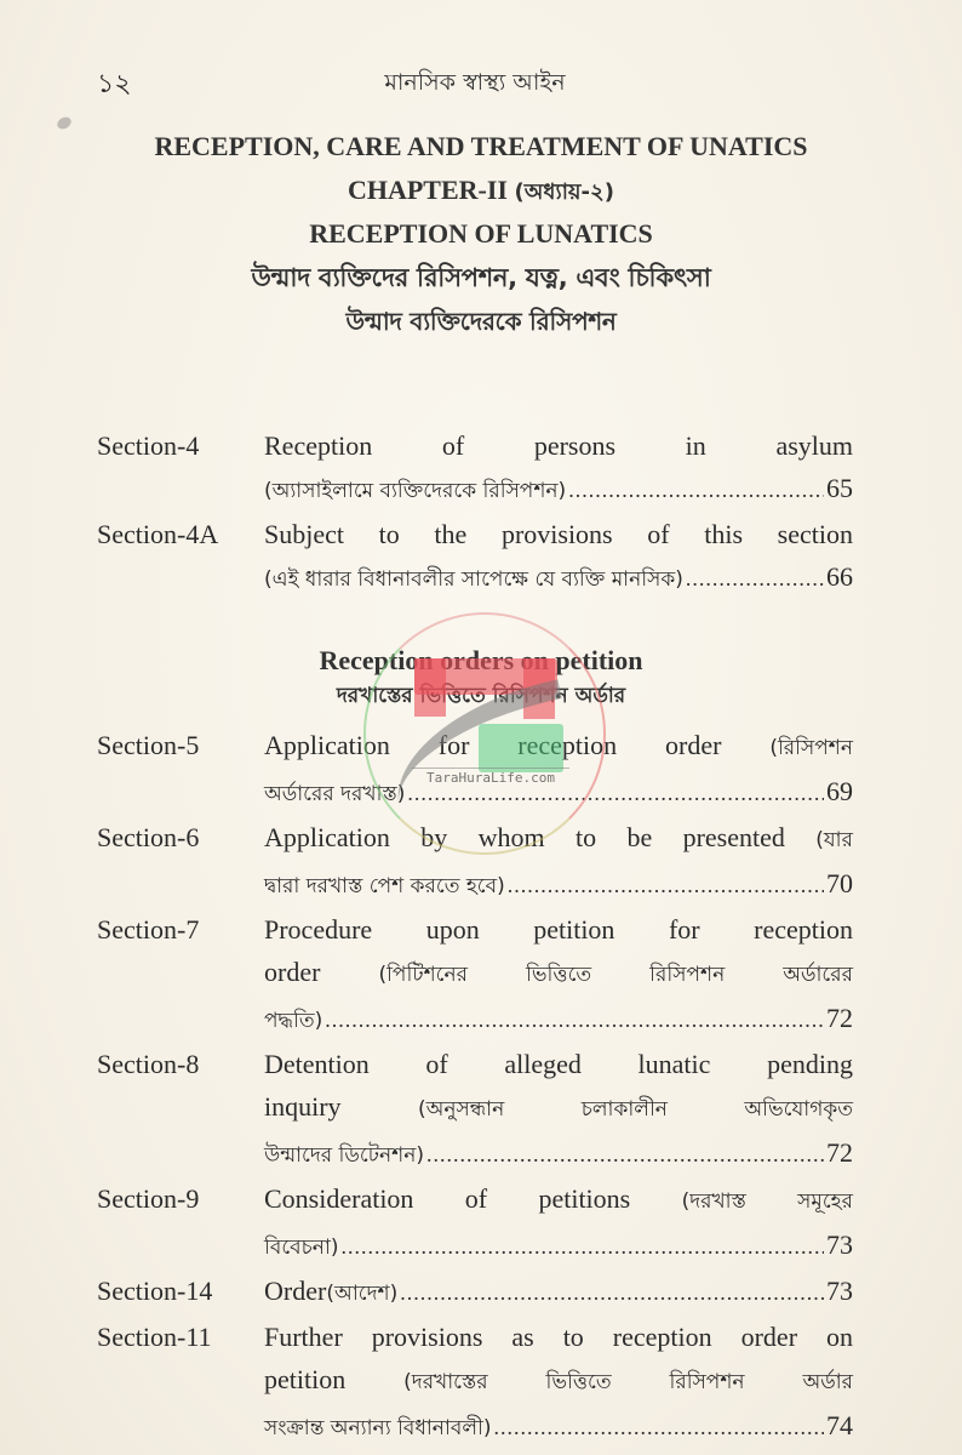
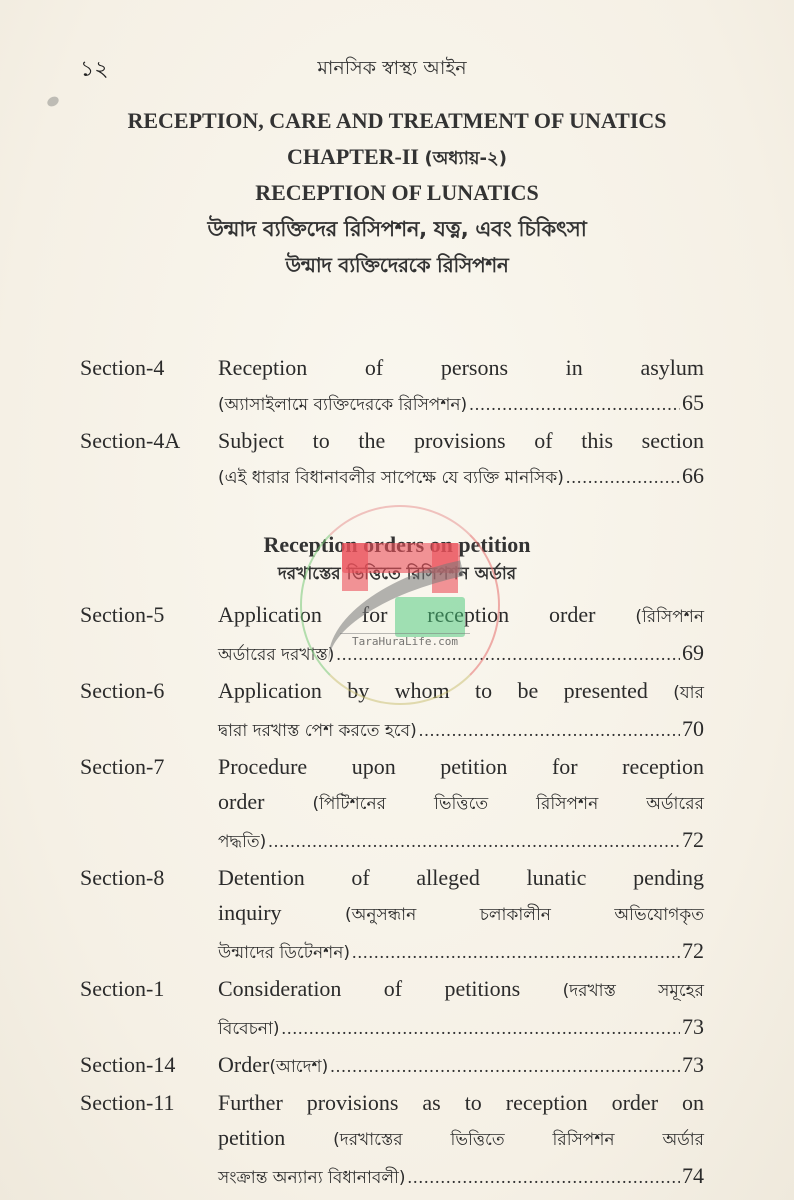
  ১২
  মানসিক স্বাস্থ্য আইন
  RECEPTION, CARE AND TREATMENT OF UNATICS
  CHAPTER-II (অধ্যায়-২)
  RECEPTION OF LUNATICS
  উন্মাদ ব্যক্তিদের রিসিপশন, যত্ন, এবং চিকিৎসা
  উন্মাদ ব্যক্তিদেরকে রিসিপশন
  Section-4
  Reception
  of
  persons
  in
  asylum
  (অ্যাসাইলামে ব্যক্তিদেরকে রিসিপশন)
  65
  Section-4A
  Subject
  to
  the
  provisions
  of
  this
  section
  (এই ধারার বিধানাবলীর সাপেক্ষে যে ব্যক্তি মানসিক)
  66
  Reception orders on petition
  দরখাস্তের ভিত্তিতে রিসিপশন অর্ডার
  Section-5
  Application
  for
  reception
  order
  (রিসিপশন
  অর্ডারের দরখাস্ত)
  69
  Section-6
  Application
  by
  whom
  to
  be
  presented
  (যার
  দ্বারা দরখাস্ত পেশ করতে হবে)
  70
  Section-7
  Procedure
  upon
  petition
  for
  reception
  order
  (পিটিশনের
  ভিত্তিতে
  রিসিপশন
  অর্ডারের
  পদ্ধতি)
  72
  Section-8
  Detention
  of
  alleged
  lunatic
  pending
  inquiry
  (অনুসন্ধান
  চলাকালীন
  অভিযোগকৃত
  উন্মাদের ডিটেনশন)
  72
- Section-9
+ Section-1
  Consideration
  of
  petitions
  (দরখাস্ত
  সমূহের
  বিবেচনা)
  73
  Section-14
  Order
  (আদেশ)
  73
  Section-11
  Further
  provisions
  as
  to
  reception
  order
  on
  petition
  (দরখাস্তের
  ভিত্তিতে
  রিসিপশন
  অর্ডার
  সংক্রান্ত অন্যান্য বিধানাবলী)
  74
  TaraHuraLife.com
